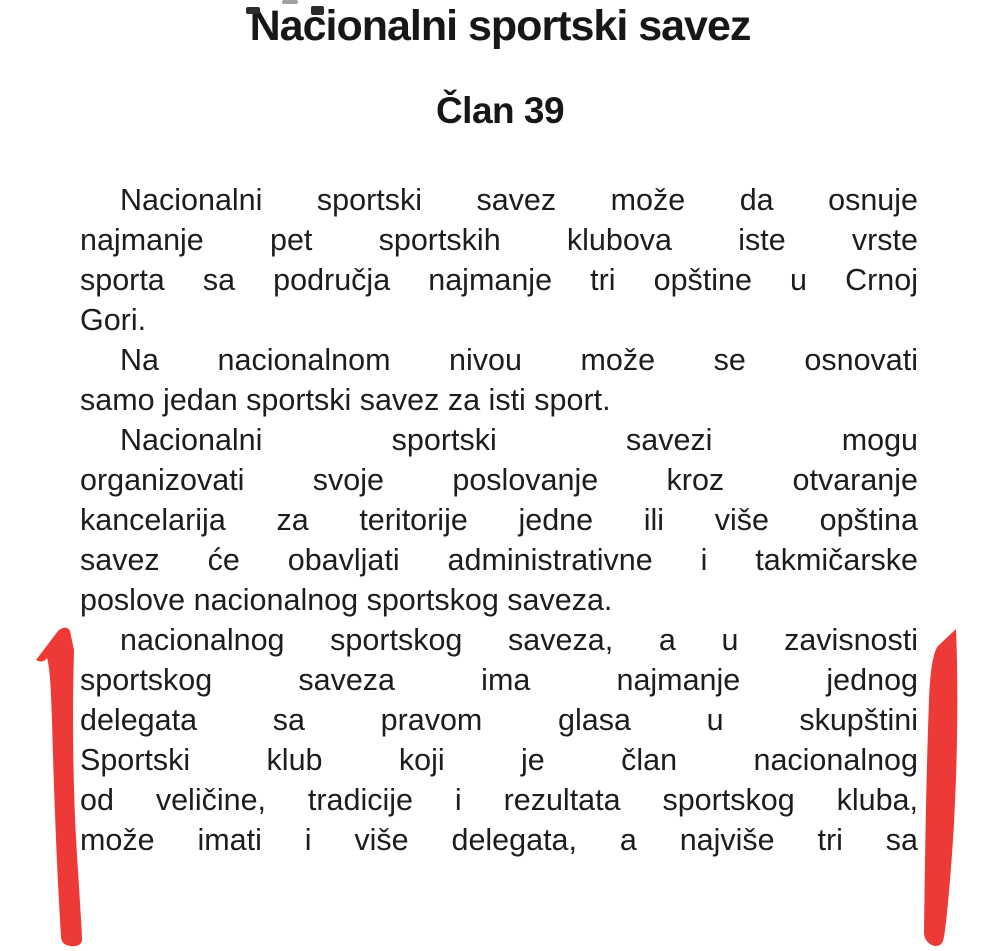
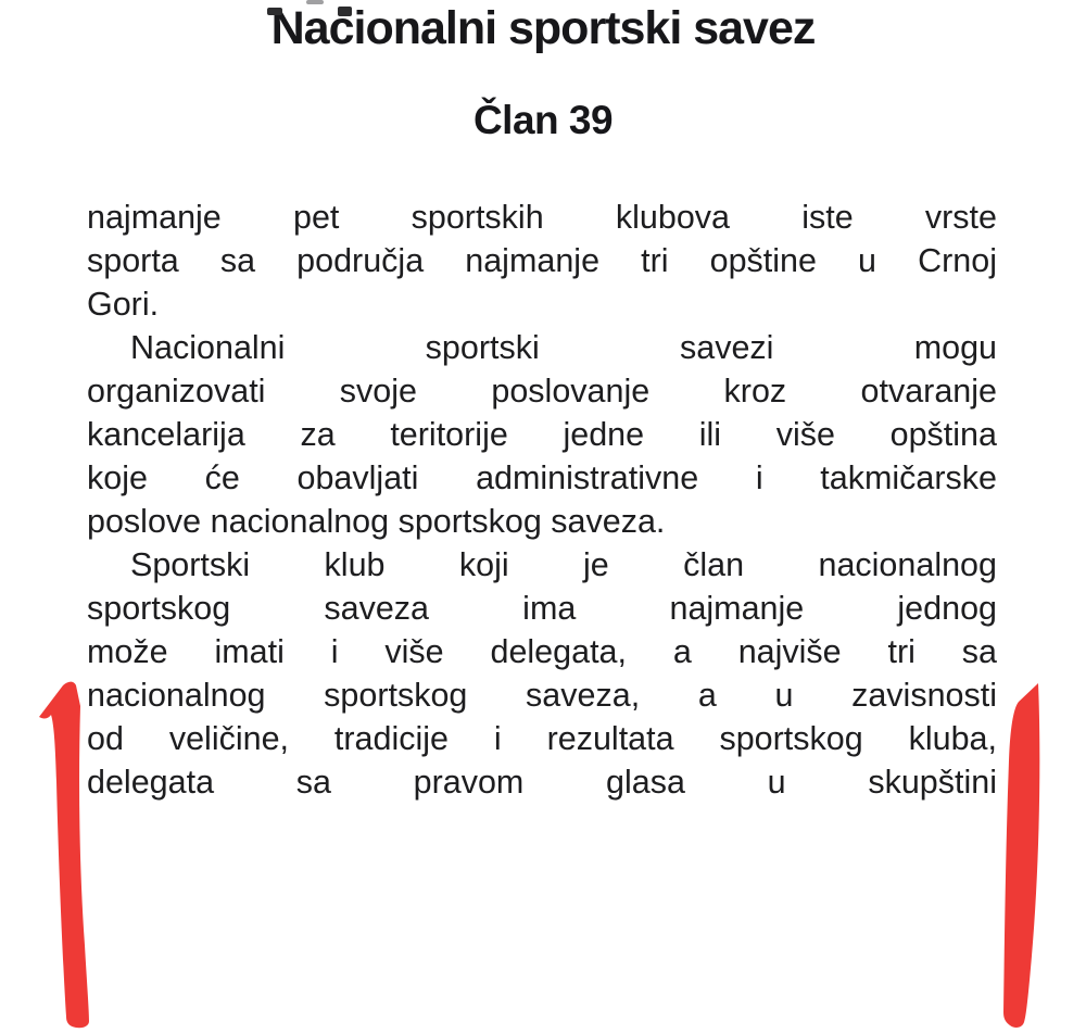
  Nacionalni sportski savez
  Član 39
- Nacionalni sportski savez može da osnuje
  najmanje pet sportskih klubova iste vrste
  sporta sa područja najmanje tri opštine u Crnoj
  Gori.
- Na nacionalnom nivou može se osnovati
- samo jedan sportski savez za isti sport.
  Nacionalni sportski savezi mogu
  organizovati svoje poslovanje kroz otvaranje
  kancelarija za teritorije jedne ili više opština
- savez će obavljati administrativne i takmičarske
+ koje će obavljati administrativne i takmičarske
  poslove nacionalnog sportskog saveza.
- nacionalnog sportskog saveza, a u zavisnosti
+ Sportski klub koji je član nacionalnog
  sportskog saveza ima najmanje jednog
- delegata sa pravom glasa u skupštini
+ može imati i više delegata, a najviše tri sa
- Sportski klub koji je član nacionalnog
+ nacionalnog sportskog saveza, a u zavisnosti
  od veličine, tradicije i rezultata sportskog kluba,
- može imati i više delegata, a najviše tri sa
+ delegata sa pravom glasa u skupštini
